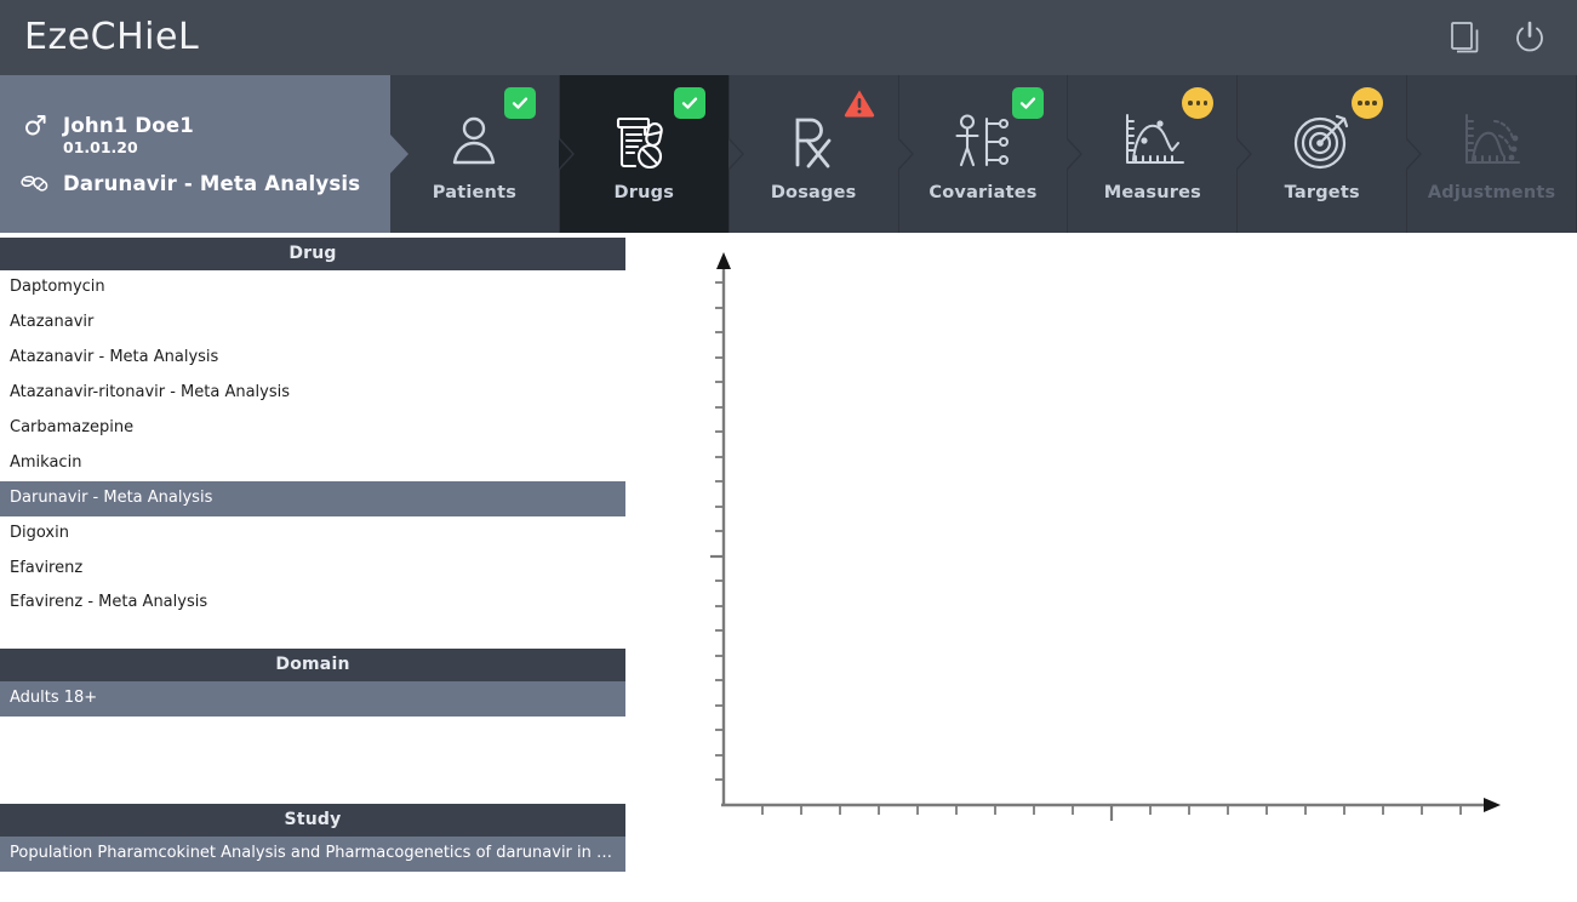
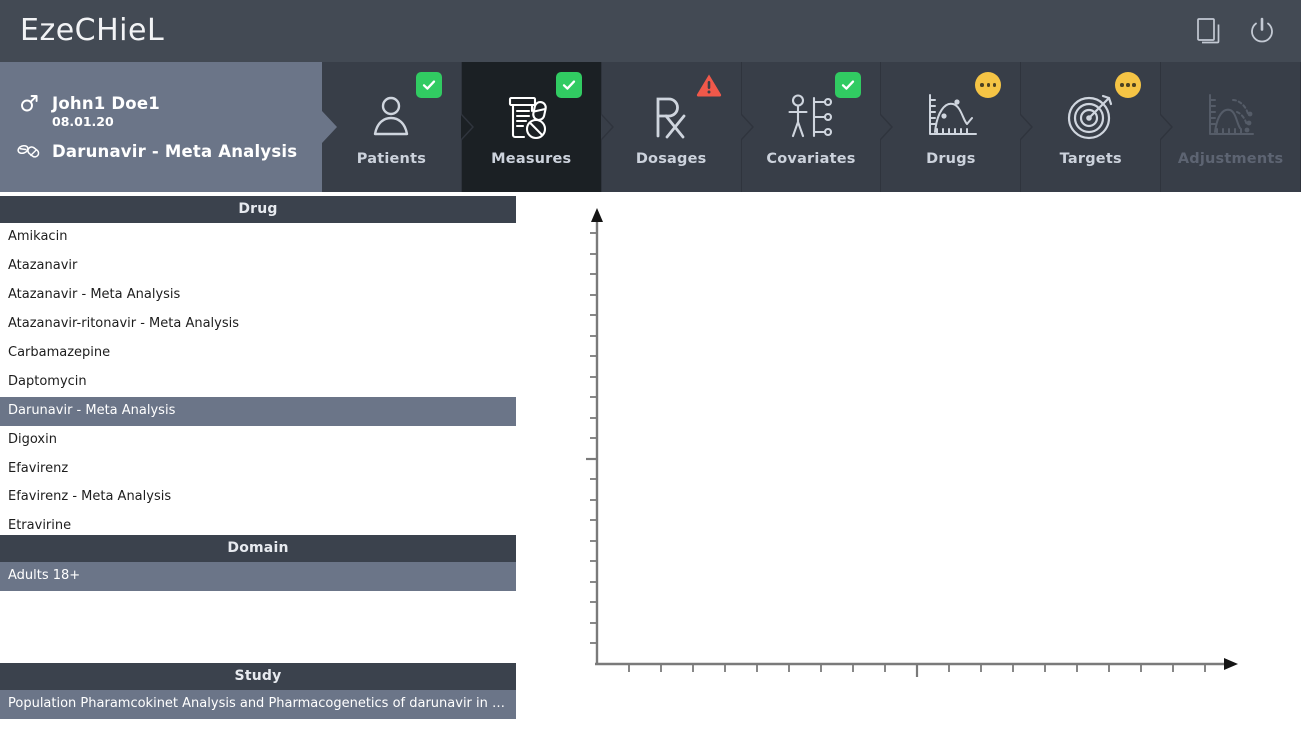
  EzeCHieL
  John1 Doe1
- 01.01.20
+ 08.01.20
  Darunavir - Meta Analysis
  Patients
- Drugs
+ Measures
  Dosages
  Covariates
- Measures
+ Drugs
  Targets
  Adjustments
  Drug
- Daptomycin
+ Amikacin
  Atazanavir
  Atazanavir - Meta Analysis
  Atazanavir-ritonavir - Meta Analysis
  Carbamazepine
- Amikacin
+ Daptomycin
  Darunavir - Meta Analysis
  Digoxin
  Efavirenz
  Efavirenz - Meta Analysis
+ Etravirine
  Domain
  Adults 18+
  Study
  Population Pharamcokinet Analysis and Pharmacogenetics of darunavir in HIV
